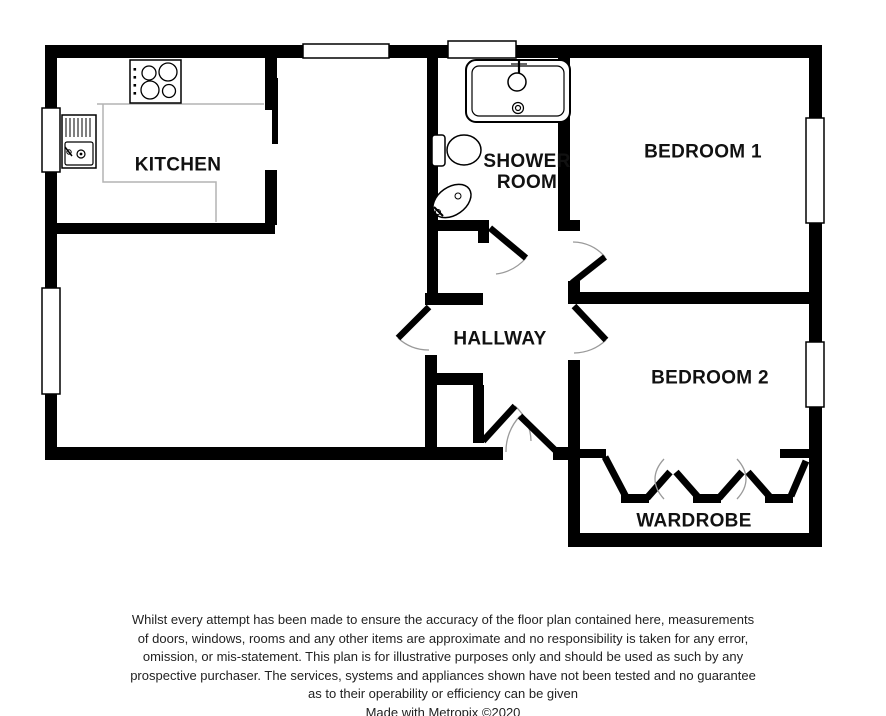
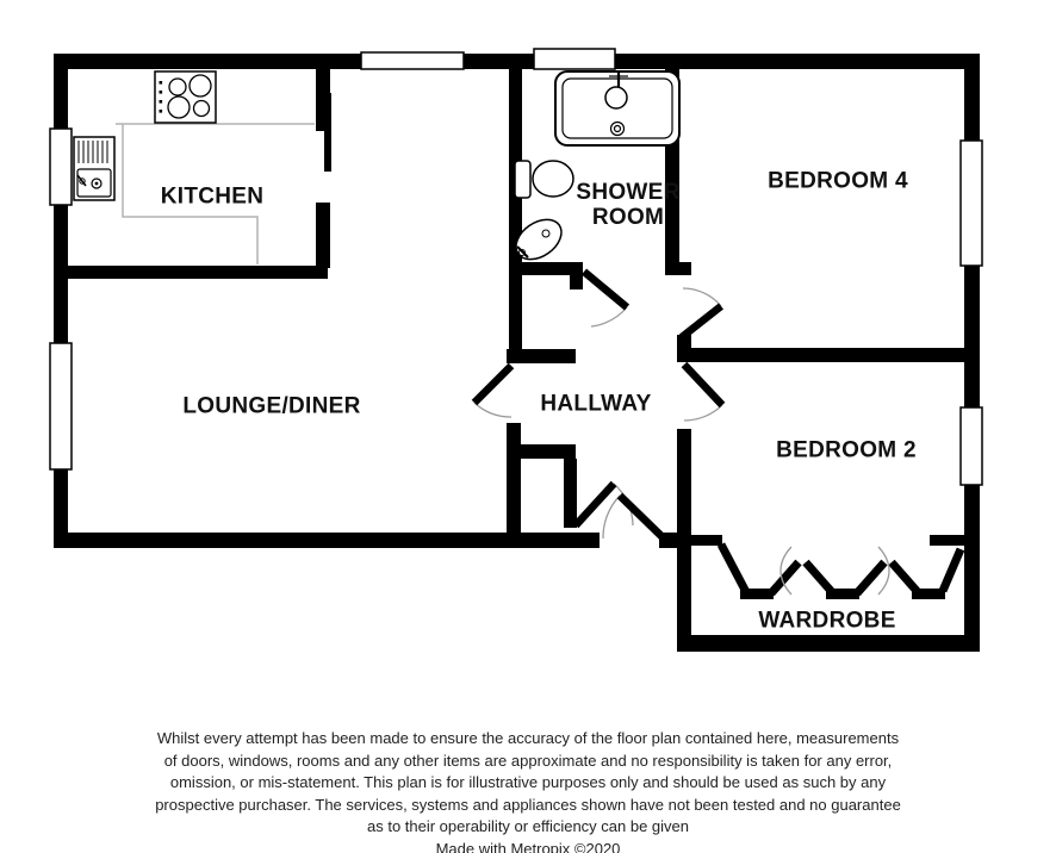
  KITCHEN
  SHOWER ROOM
- BEDROOM 1
+ BEDROOM 4
+ LOUNGE/DINER
  HALLWAY
  BEDROOM 2
  WARDROBE
  Whilst every attempt has been made to ensure the accuracy of the floor plan contained here, measurements
  of doors, windows, rooms and any other items are approximate and no responsibility is taken for any error,
  omission, or mis-statement. This plan is for illustrative purposes only and should be used as such by any
  prospective purchaser. The services, systems and appliances shown have not been tested and no guarantee
  as to their operability or efficiency can be given
  Made with Metropix ©2020
